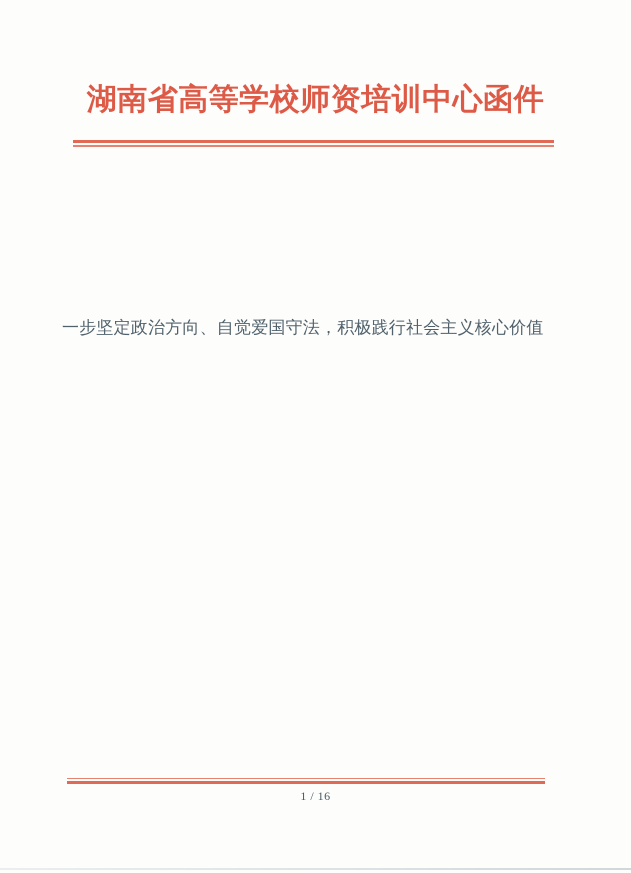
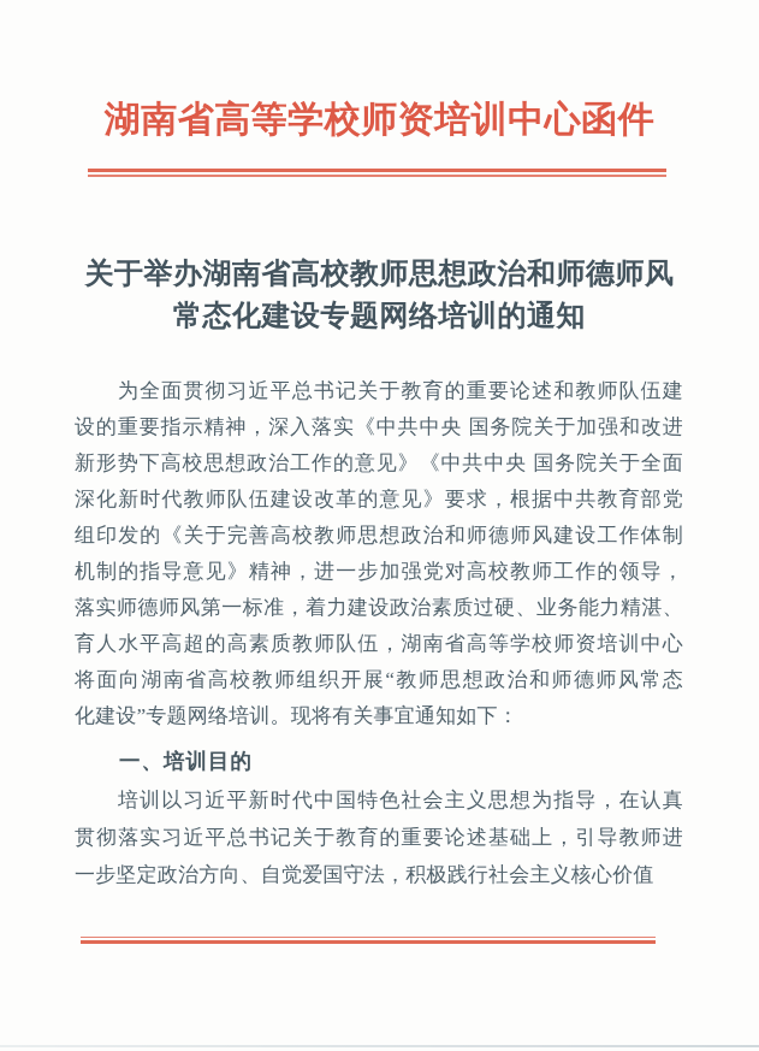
  湖南省高等学校师资培训中心函件
+ 关于举办湖南省高校教师思想政治和师德师风
+ 常态化建设专题网络培训的通知
+ 为全面贯彻习近平总书记关于教育的重要论述和教师队伍建
+ 设的重要指示精神，深入落实《中共中央 国务院关于加强和改进
+ 新形势下高校思想政治工作的意见》《中共中央 国务院关于全面
+ 深化新时代教师队伍建设改革的意见》要求，根据中共教育部党
+ 组印发的《关于完善高校教师思想政治和师德师风建设工作体制
+ 机制的指导意见》精神，进一步加强党对高校教师工作的领导，
+ 落实师德师风第一标准，着力建设政治素质过硬、业务能力精湛、
+ 育人水平高超的高素质教师队伍，湖南省高等学校师资培训中心
+ 将面向湖南省高校教师组织开展“教师思想政治和师德师风常态
+ 化建设”专题网络培训。现将有关事宜通知如下：
+ 一、培训目的
+ 培训以习近平新时代中国特色社会主义思想为指导，在认真
+ 贯彻落实习近平总书记关于教育的重要论述基础上，引导教师进
  一步坚定政治方向、自觉爱国守法，积极践行社会主义核心价值
- 1 / 16
